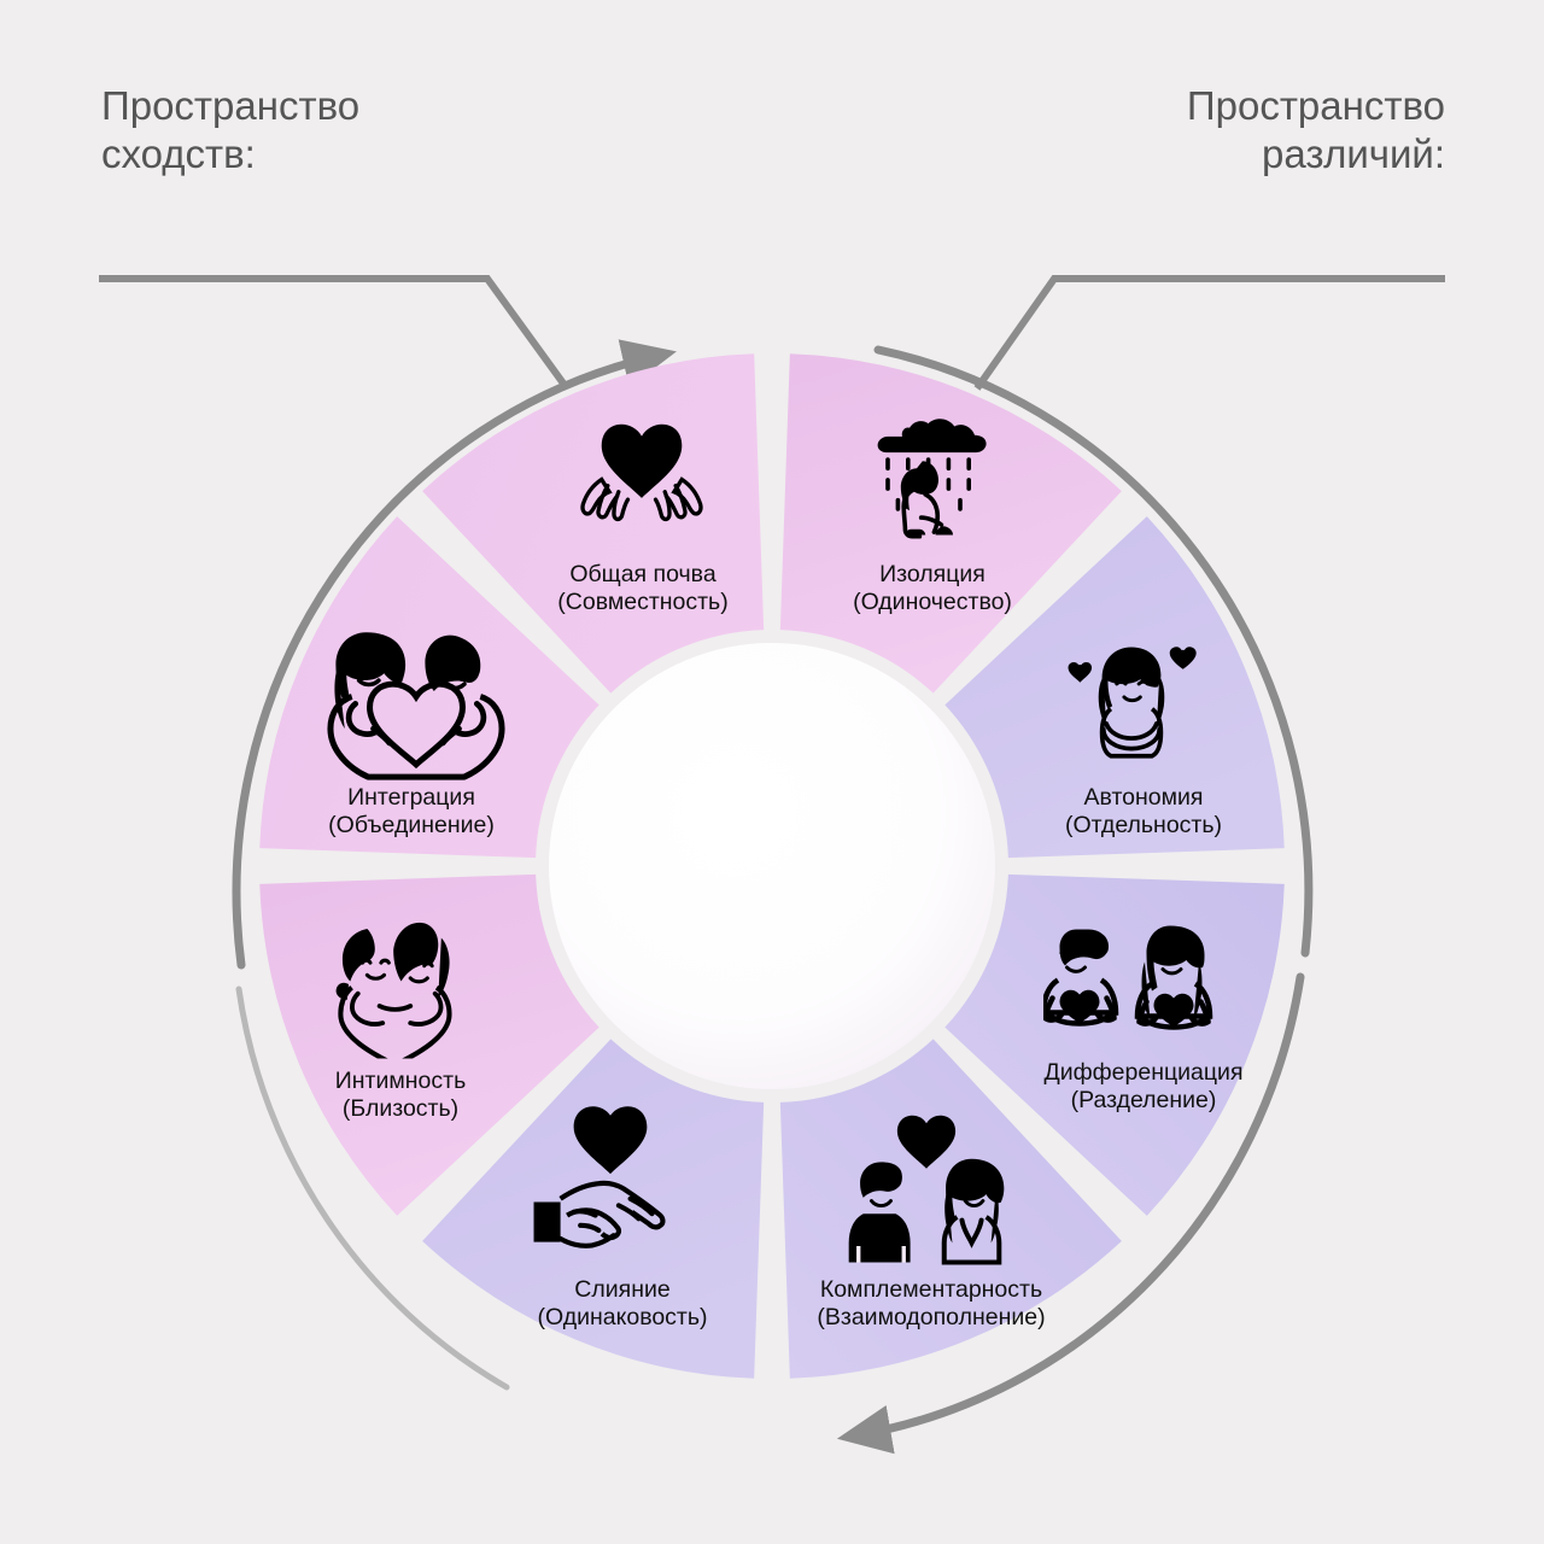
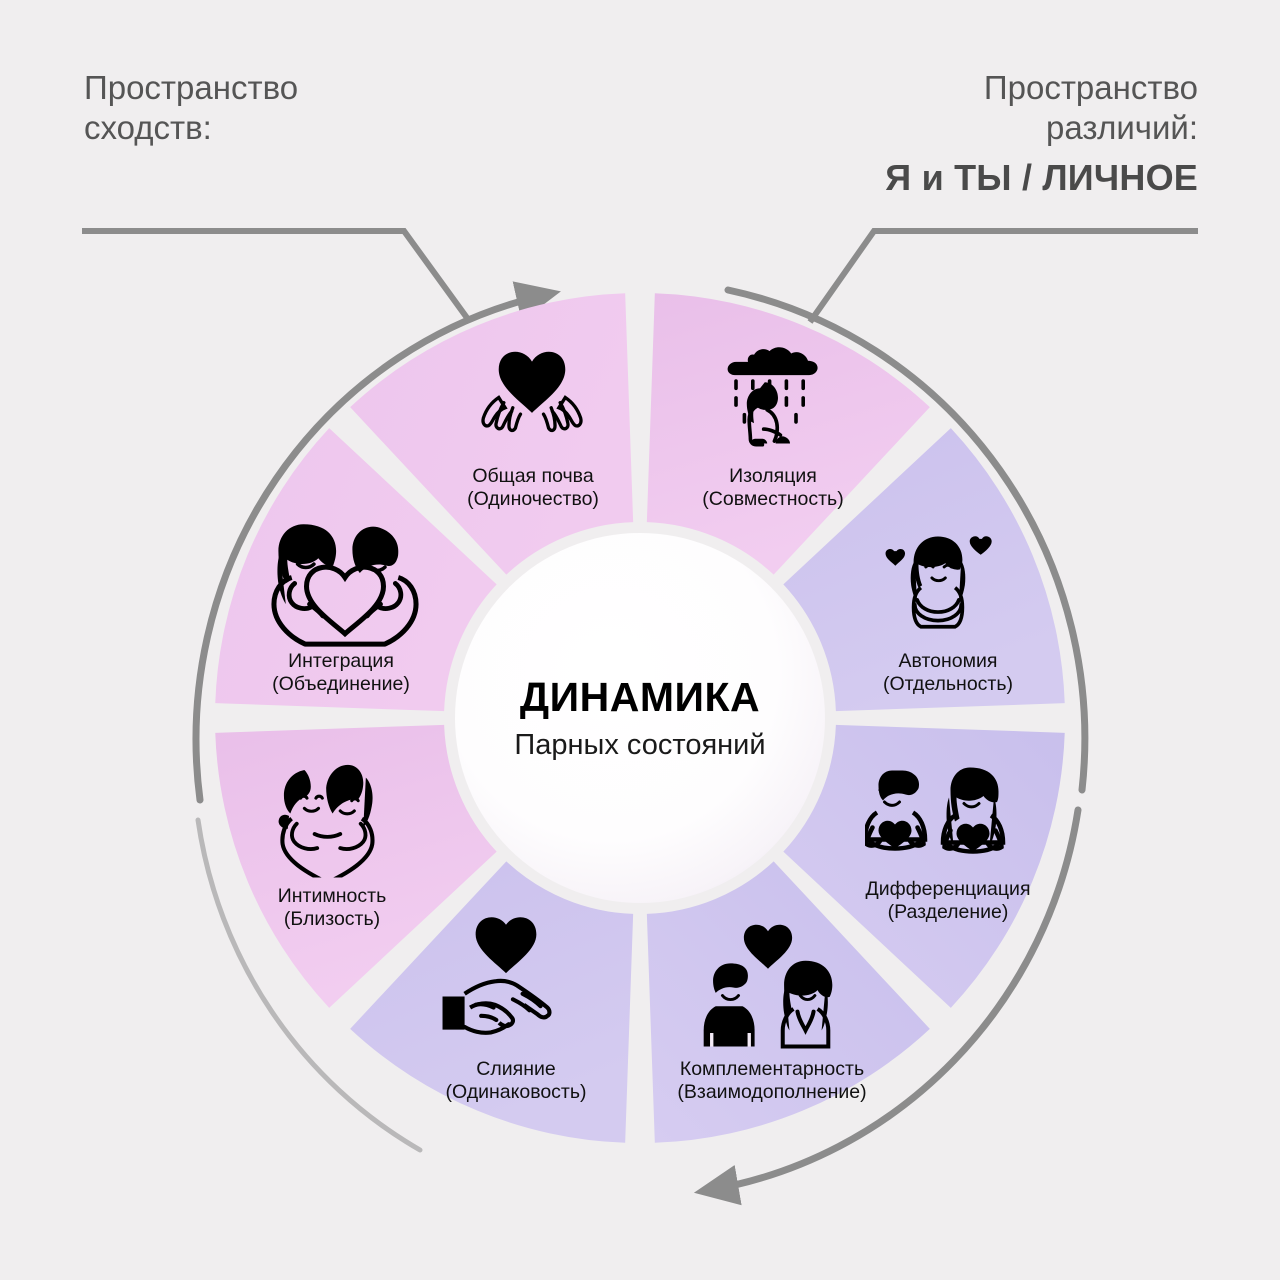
  Пространство
  сходств:
  Пространство
  различий:
+ Я и ТЫ / ЛИЧНОЕ
+ ДИНАМИКА
+ Парных состояний
  Общая почва
- (Совместность)
+ (Одиночество)
  Изоляция
- (Одиночество)
+ (Совместность)
  Автономия
  (Отдельность)
  Дифференциация
  (Разделение)
  Комплементарность
  (Взаимодополнение)
  Слияние
  (Одинаковость)
  Интимность
  (Близость)
  Интеграция
  (Объединение)
